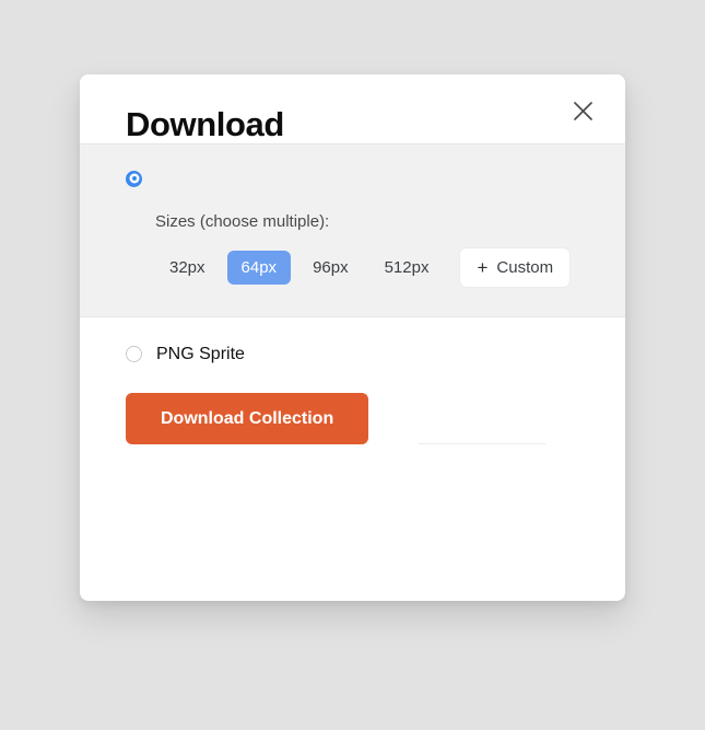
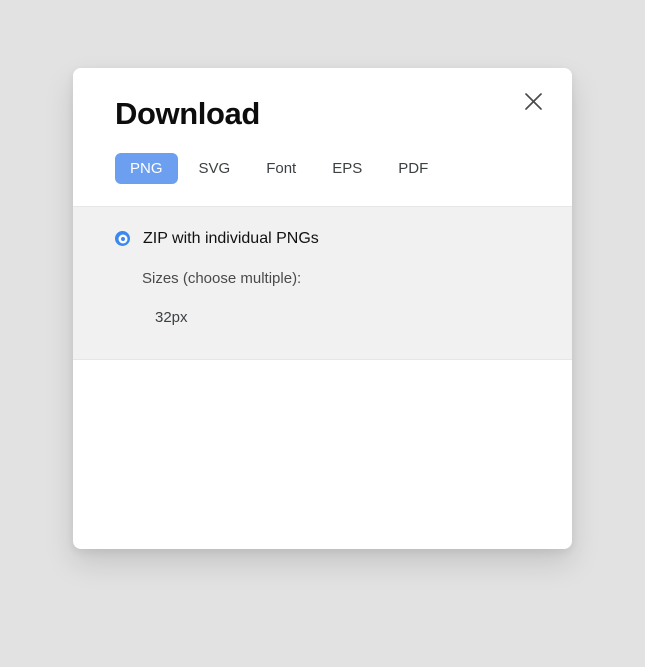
  Download
+ PNG
+ SVG
+ Font
+ EPS
+ PDF
+ ZIP with individual PNGs
  Sizes (choose multiple):
  32px
- 64px
- 96px
- 512px
- +
- Custom
- PNG Sprite
- Download Collection
